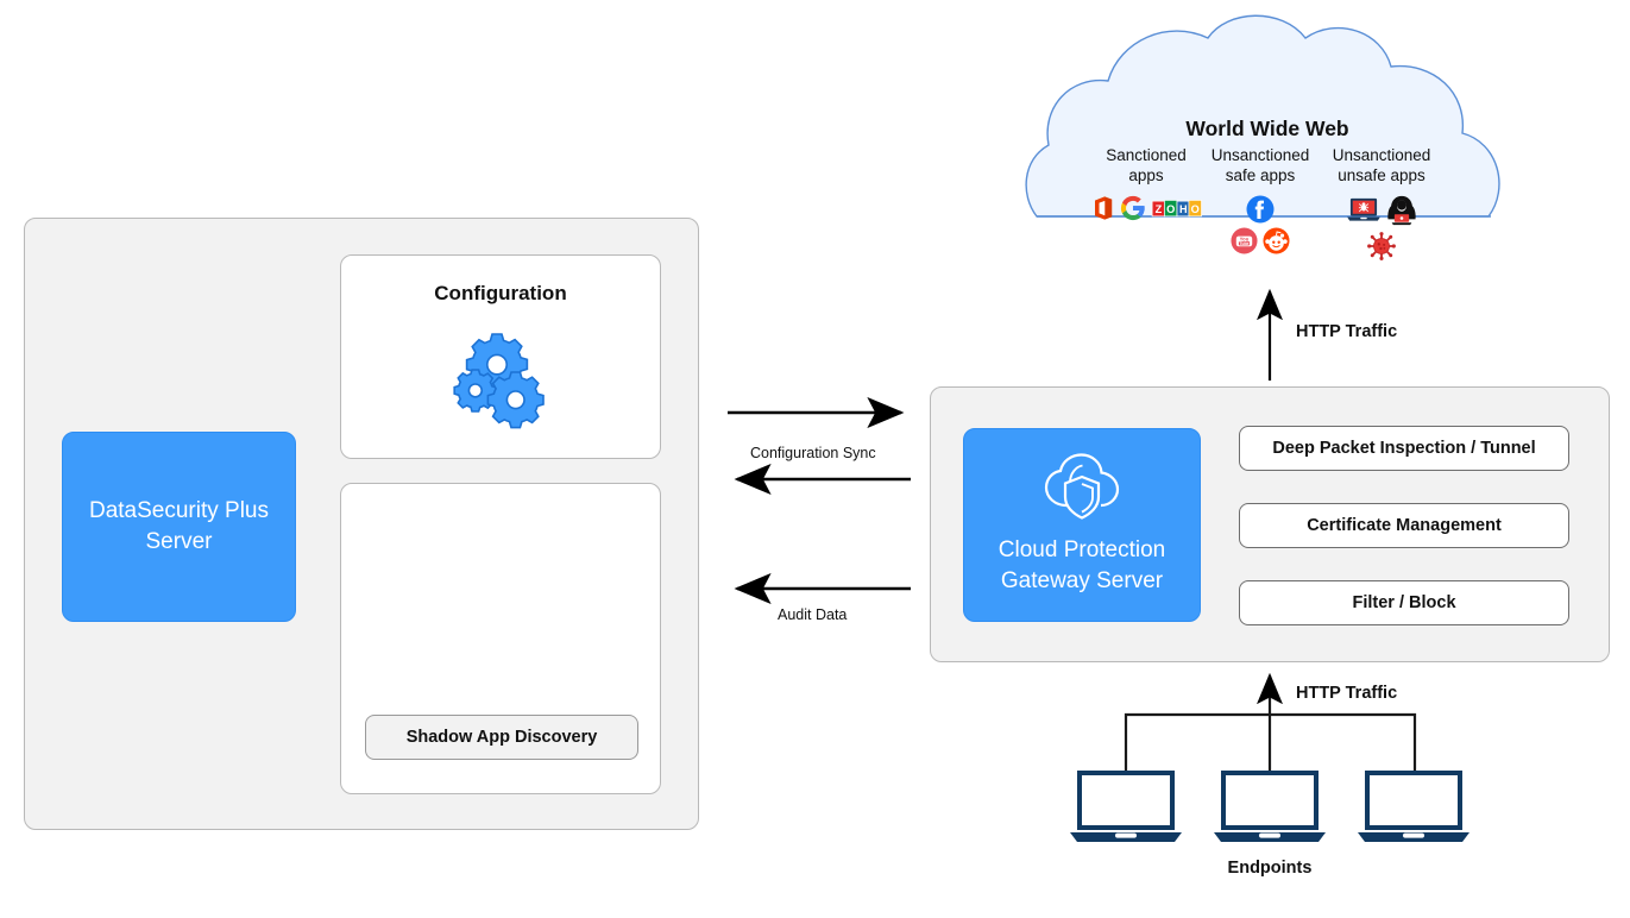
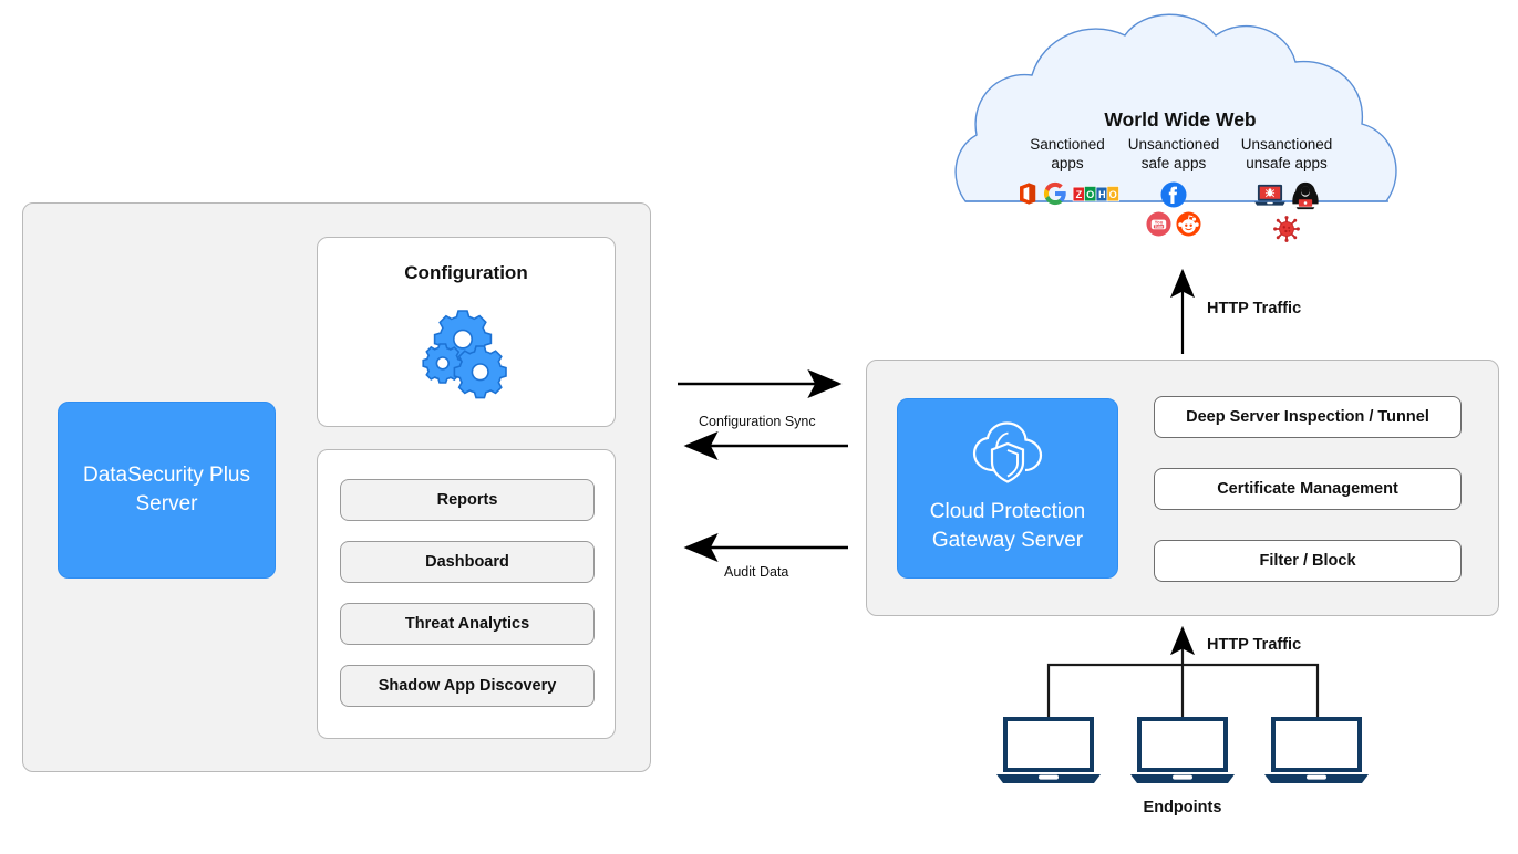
  World Wide Web
  Sanctioned
  apps
  Z
  O
  H
  O
  Unsanctioned
  safe apps
  Unsanctioned
  unsafe apps
  DataSecurity Plus
  Server
  Configuration
+ Reports
+ Dashboard
+ Threat Analytics
  Shadow App Discovery
  Cloud Protection
  Gateway Server
- Deep Packet Inspection / Tunnel
+ Deep Server Inspection / Tunnel
  Certificate Management
  Filter / Block
  Configuration Sync
  Audit Data
  HTTP Traffic
  HTTP Traffic
  Endpoints
